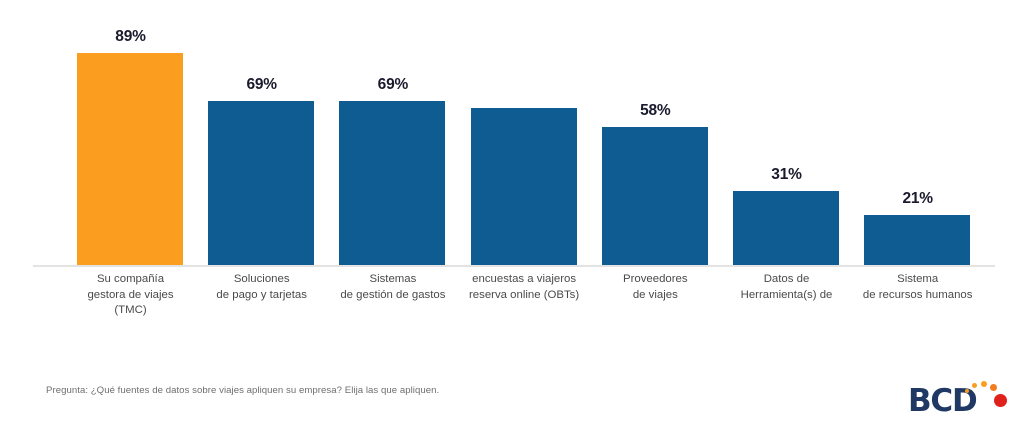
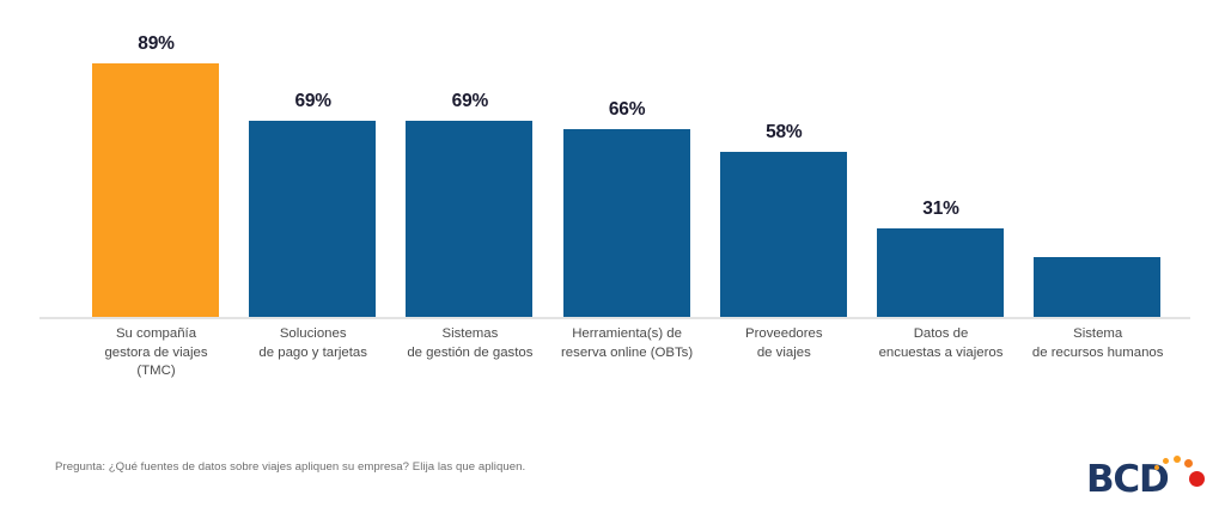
  89%
  69%
  69%
+ 66%
  58%
  31%
- 21%
  Su compañía
  gestora de viajes
  (TMC)
  Soluciones
  de pago y tarjetas
  Sistemas
  de gestión de gastos
- encuestas a viajeros
+ Herramienta(s) de
  reserva online (OBTs)
  Proveedores
  de viajes
  Datos de
- Herramienta(s) de
+ encuestas a viajeros
  Sistema
  de recursos humanos
  Pregunta: ¿Qué fuentes de datos sobre viajes apliquen su empresa? Elija las que apliquen.
  BCD
